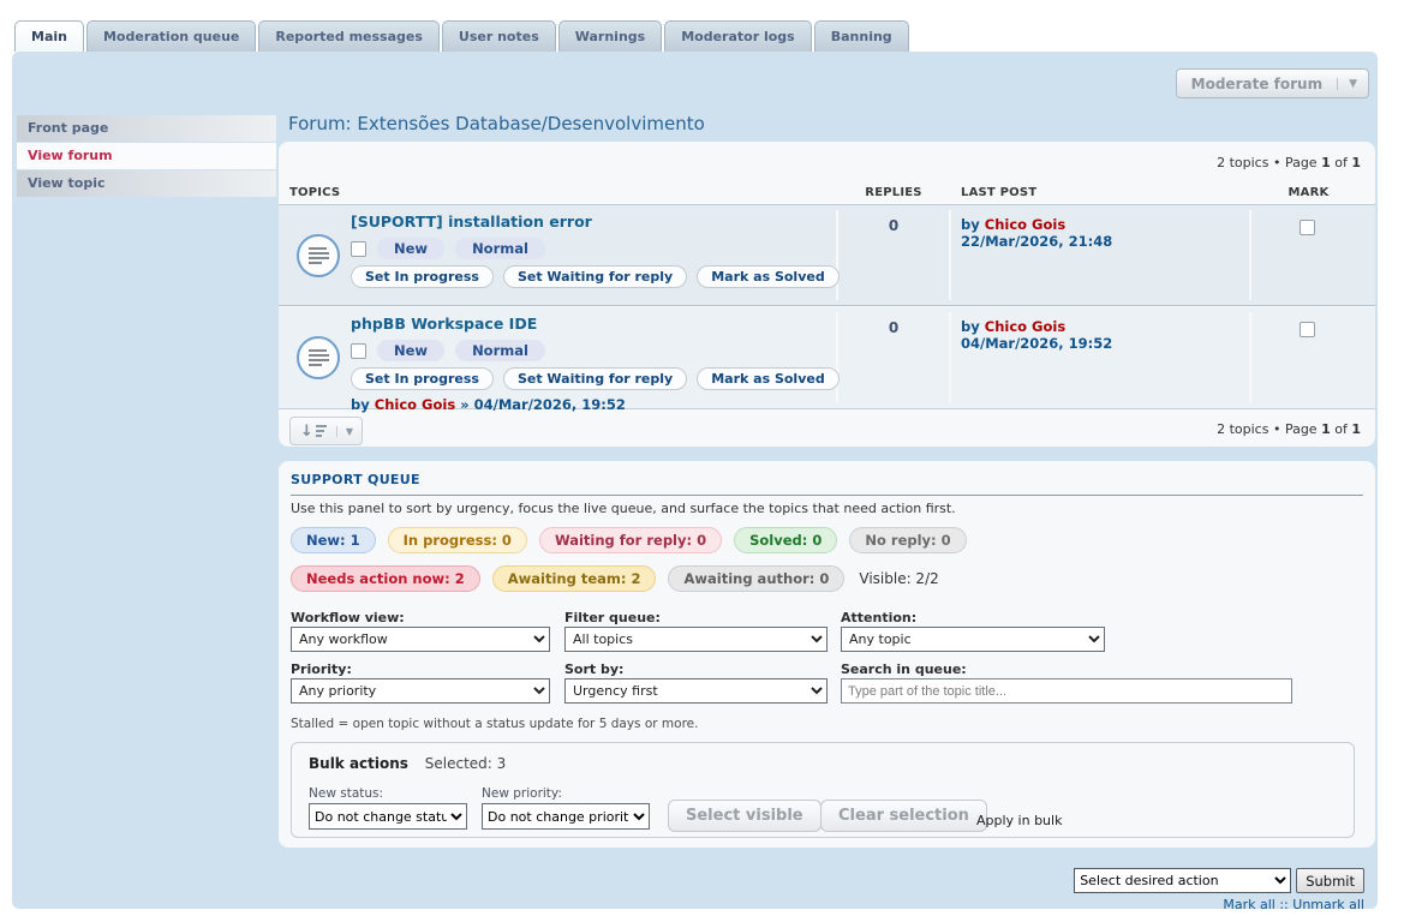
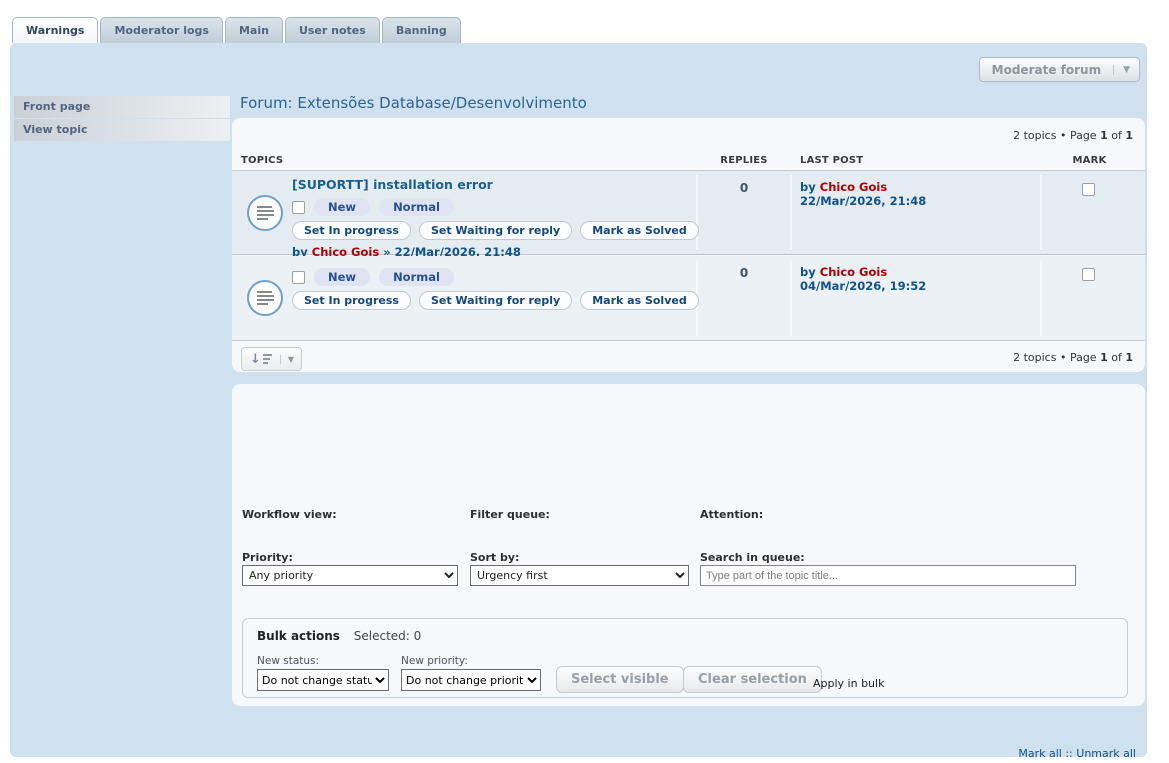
- Main
+ Warnings
- Moderation queue
- Reported messages
- User notes
+ Moderator logs
- Warnings
+ Main
- Moderator logs
+ User notes
  Banning
  Moderate forum
  ▼
  Forum: Extensões Database/Desenvolvimento
  Front page
- View forum
  View topic
  2 topics • Page 1 of 1
  TOPICS
  REPLIES
  LAST POST
  MARK
  [SUPORTT] installation error
  New
  Normal
  Set In progress
  Set Waiting for reply
  Mark as Solved
+ by Chico Gois » 22/Mar/2026, 21:48
  0
  by Chico Gois
  22/Mar/2026, 21:48
- phpBB Workspace IDE
  New
  Normal
  Set In progress
  Set Waiting for reply
  Mark as Solved
- by Chico Gois » 04/Mar/2026, 19:52
  0
  by Chico Gois
  04/Mar/2026, 19:52
  ↓
  ▼
  2 topics • Page 1 of 1
- SUPPORT QUEUE
- Use this panel to sort by urgency, focus the live queue, and surface the topics that need action first.
- New: 1
- In progress: 0
- Waiting for reply: 0
- Solved: 0
- No reply: 0
- Needs action now: 2
- Awaiting team: 2
- Awaiting author: 0
- Visible: 2/2
  Workflow view:
  Filter queue:
  Attention:
- Any workflow
- All topics
- Any topic
  Priority:
  Sort by:
  Search in queue:
  Any priority
  Urgency first
  Type part of the topic title...
- Stalled = open topic without a status update for 5 days or more.
- Bulk actions Selected: 3
+ Bulk actions Selected: 0
  New status:
  New priority:
  Do not change statu
  Do not change priorit
  Select visible
  Clear selection
  Apply in bulk
- Select desired action
- Submit
  Mark all :: Unmark all
